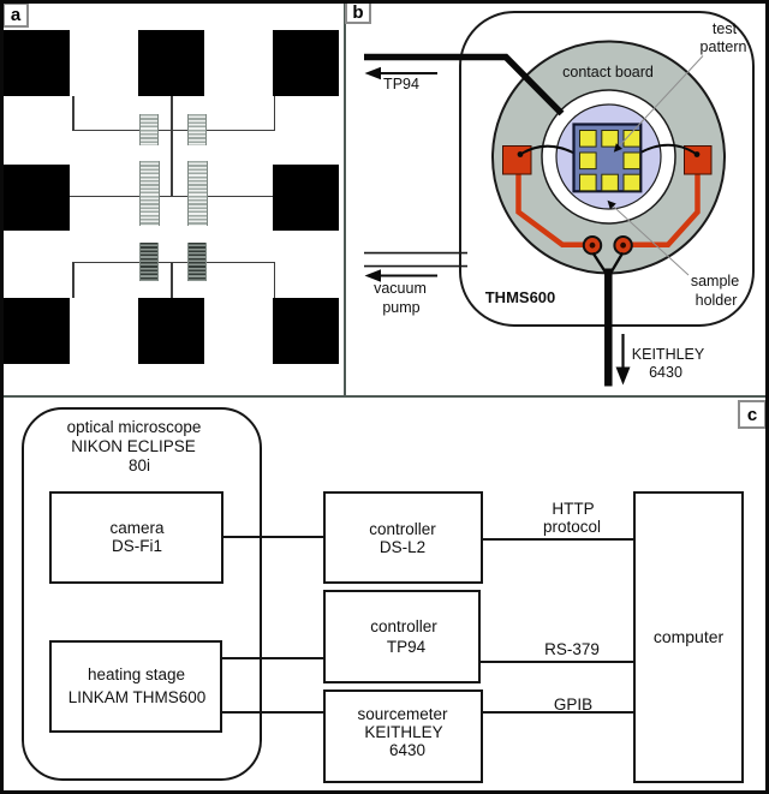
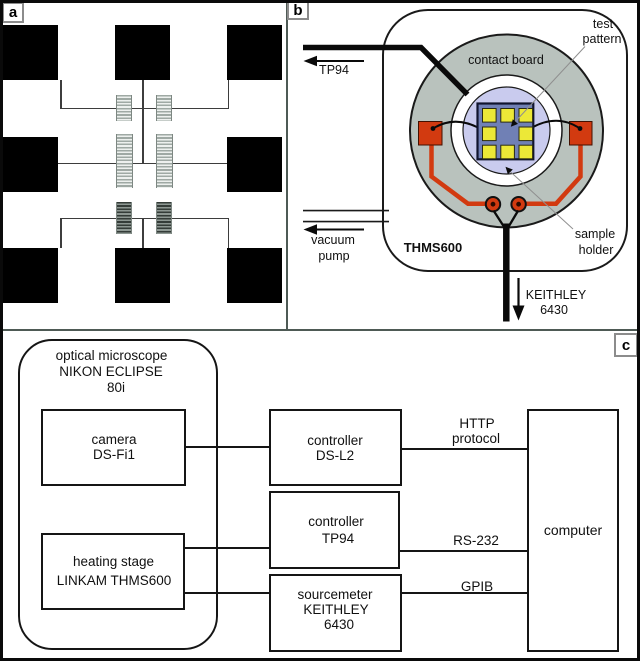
  TP94
  vacuum
  pump
  THMS600
  contact board
  test
  pattern
  sample
  holder
  KEITHLEY
  6430
  optical microscope
  NIKON ECLIPSE
  80i
  camera
  DS-Fi1
  heating stage
  LINKAM THMS600
  controller
  DS-L2
  controller
  TP94
  sourcemeter
  KEITHLEY
  6430
  computer
  HTTP
  protocol
- RS-379
+ RS-232
  GPIB
  a
  b
  c
